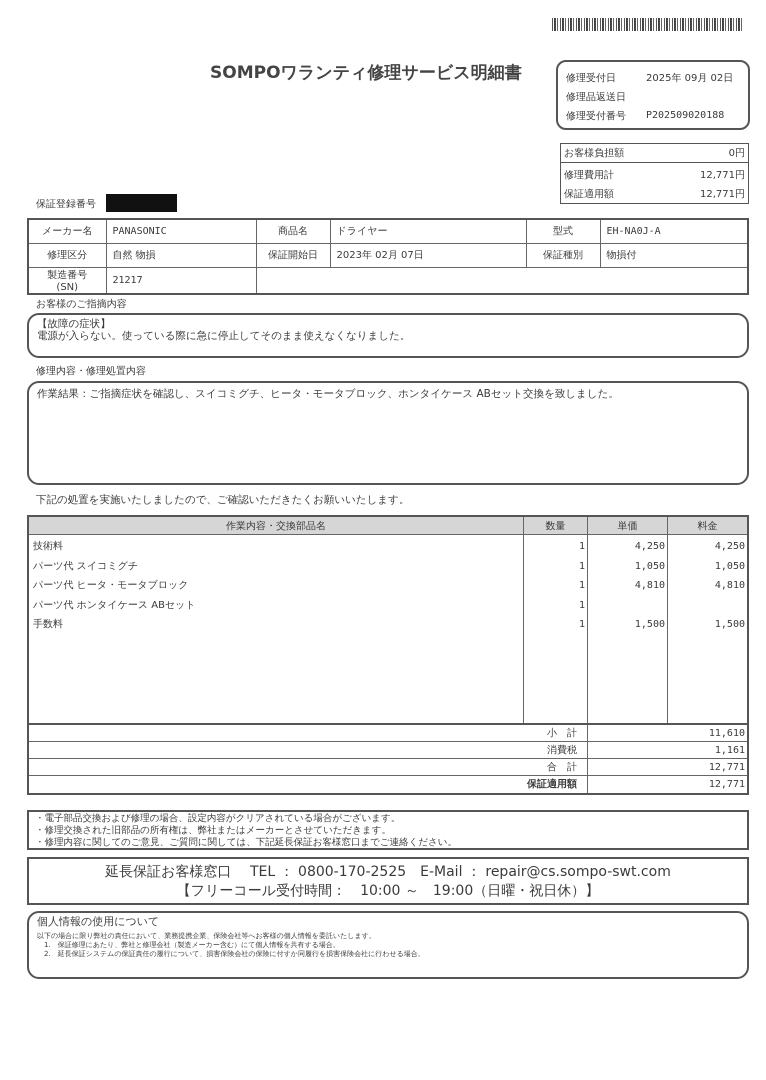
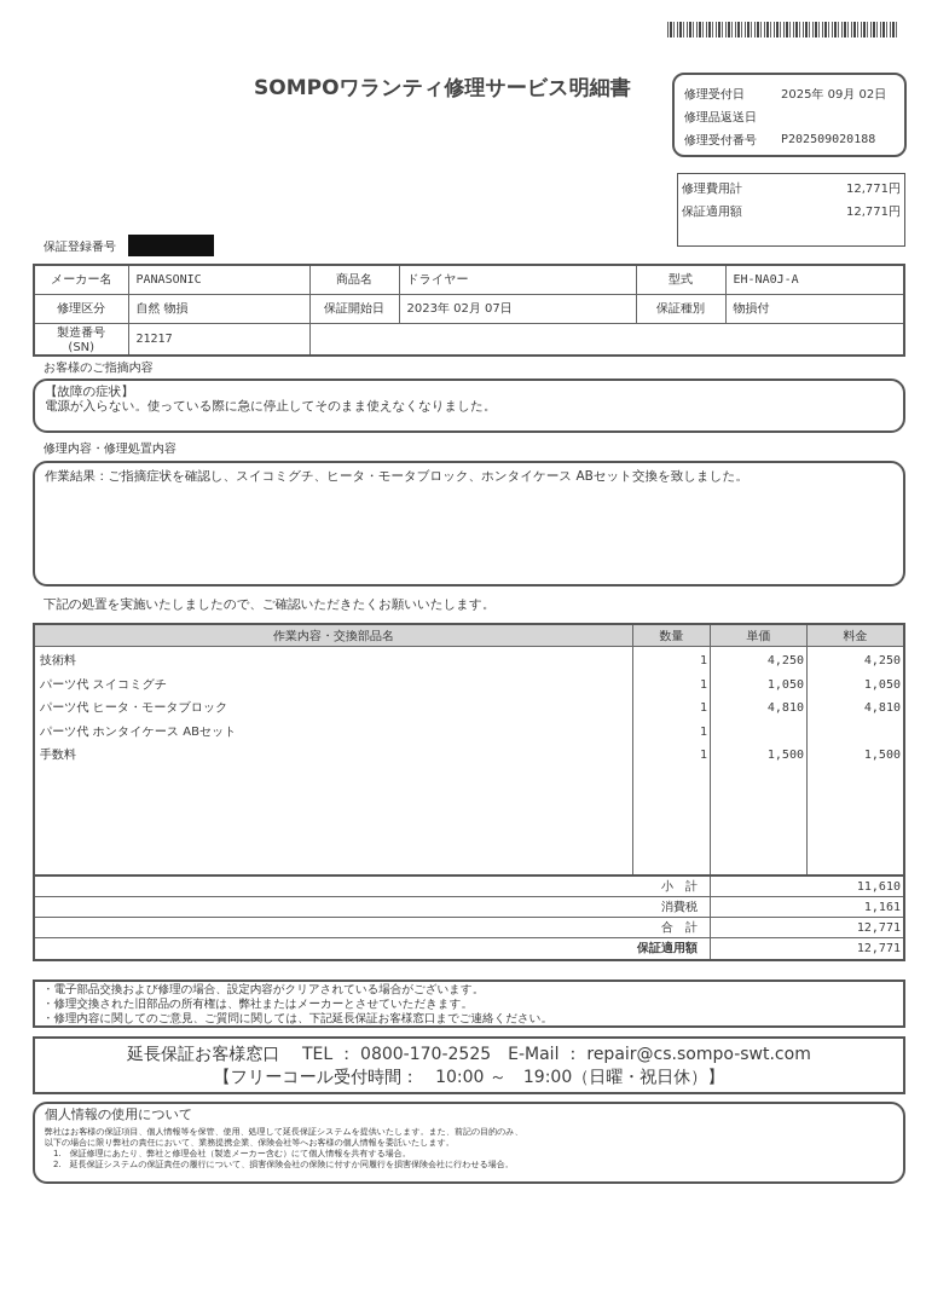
  SOMPOワランティ修理サービス明細書
  修理受付日
  2025年 09月 02日
  修理品返送日
  修理受付番号
  P202509020188
- お客様負担額
- 0円
  修理費用計
  12,771円
  保証適用額
  12,771円
  保証登録番号
  メーカー名	PANASONIC	商品名	ドライヤー	型式	EH-NA0J-A
  修理区分	自然 物損	保証開始日	2023年 02月 07日	保証種別	物損付
  製造番号 (SN)	21217
  お客様のご指摘内容
  【故障の症状】
  電源が入らない。使っている際に急に停止してそのまま使えなくなりました。
  修理内容・修理処置内容
  作業結果：ご指摘症状を確認し、スイコミグチ、ヒータ・モータブロック、ホンタイケース ABセット交換を致しました。
  下記の処置を実施いたしましたので、ご確認いただきたくお願いいたします。
  作業内容・交換部品名
  数量
  単価
  料金
  技術料
  パーツ代 スイコミグチ
  パーツ代 ヒータ・モータブロック
  パーツ代 ホンタイケース ABセット
  手数料
  1
  1
  1
  1
  1
  4,250
  1,050
  4,810
  1,500
  4,250
  1,050
  4,810
  1,500
  小 計
  11,610
  消費税
  1,161
  合 計
  12,771
  保証適用額
  12,771
  ・電子部品交換および修理の場合、設定内容がクリアされている場合がございます。
  ・修理交換された旧部品の所有権は、弊社またはメーカーとさせていただきます。
  ・修理内容に関してのご意見、ご質問に関しては、下記延長保証お客様窓口までご連絡ください。
  延長保証お客様窓口 TEL ： 0800-170-2525 E-Mail ： repair@cs.sompo-swt.com
  【フリーコール受付時間： 10:00 ～ 19:00（日曜・祝日休）】
  個人情報の使用について
+ 弊社はお客様の保証項目、個人情報等を保管、使用、処理して延長保証システムを提供いたします。また、前記の目的のみ、
  以下の場合に限り弊社の責任において、業務提携企業、保険会社等へお客様の個人情報を委託いたします。
  1. 保証修理にあたり、弊社と修理会社（製造メーカー含む）にて個人情報を共有する場合。
  2. 延長保証システムの保証責任の履行について、損害保険会社の保険に付すか同履行を損害保険会社に行わせる場合。
